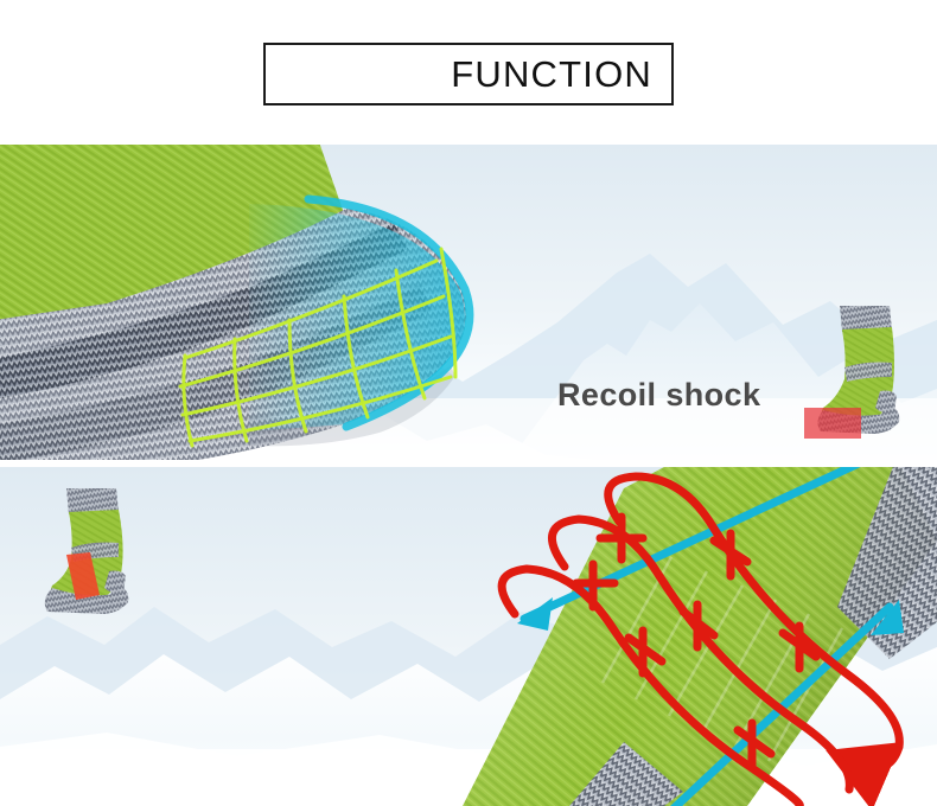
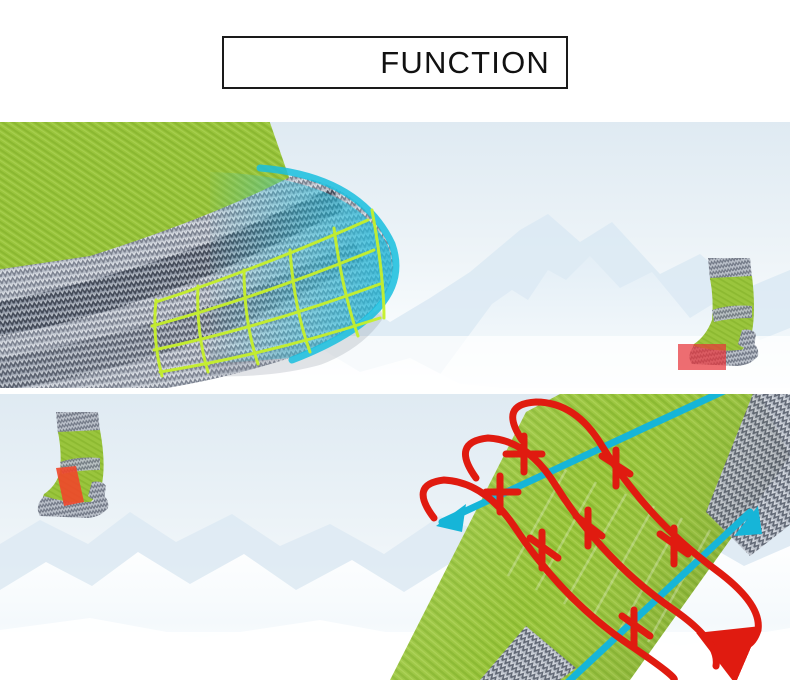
  FUNCTION
- Recoil shock
